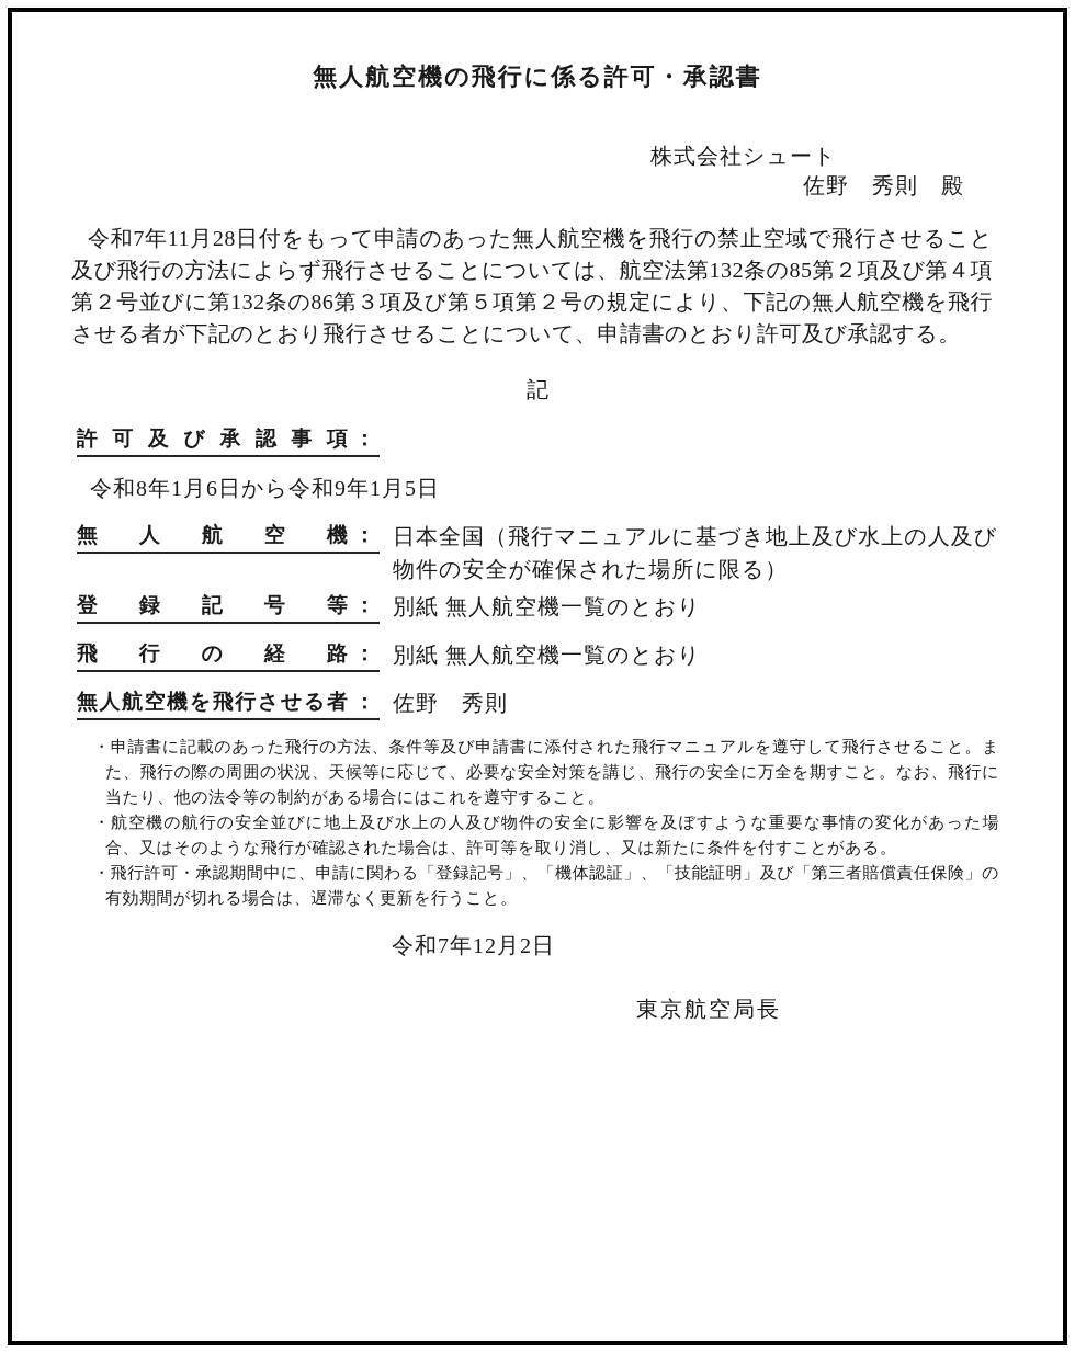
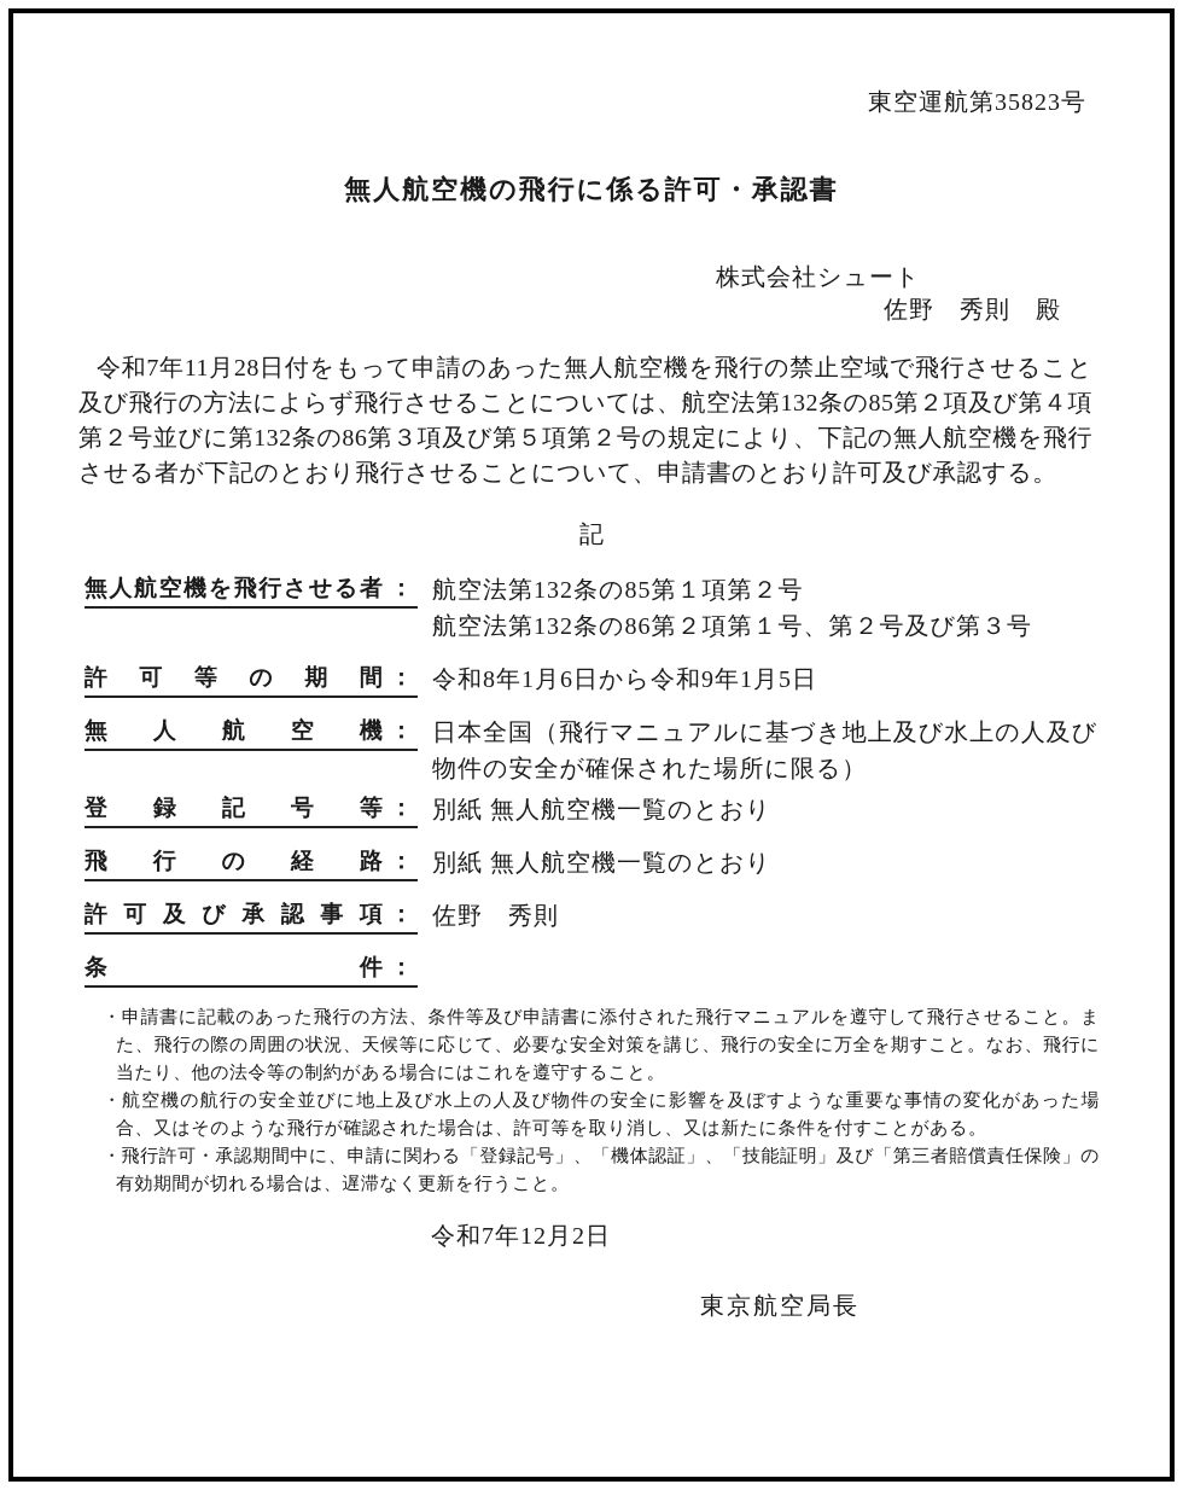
+ 東空運航第35823号
  無人航空機の飛行に係る許可・承認書
  株式会社シュート
  佐野 秀則 殿
  令和7年11月28日付をもって申請のあった無人航空機を飛行の禁止空域で飛行させること及び飛行の方法によらず飛行させることについては、航空法第132条の85第２項及び第４項第２号並びに第132条の86第３項及び第５項第２号の規定により、下記の無人航空機を飛行させる者が下記のとおり飛行させることについて、申請書のとおり許可及び承認する。
  記
- 許可及び承認事項 ：
+ 無人航空機を飛行させる者 ：
+ 航空法第132条の85第１項第２号
+ 航空法第132条の86第２項第１号、第２号及び第３号
+ 許可等の期間 ：
  令和8年1月6日から令和9年1月5日
  無人航空機 ：
  日本全国（飛行マニュアルに基づき地上及び水上の人及び物件の安全が確保された場所に限る）
  登録記号等 ：
  別紙 無人航空機一覧のとおり
  飛行の経路 ：
  別紙 無人航空機一覧のとおり
- 無人航空機を飛行させる者 ：
+ 許可及び承認事項 ：
  佐野 秀則
+ 条件 ：
  ・申請書に記載のあった飛行の方法、条件等及び申請書に添付された飛行マニュアルを遵守して飛行させること。また、飛行の際の周囲の状況、天候等に応じて、必要な安全対策を講じ、飛行の安全に万全を期すこと。なお、飛行に当たり、他の法令等の制約がある場合にはこれを遵守すること。
  ・航空機の航行の安全並びに地上及び水上の人及び物件の安全に影響を及ぼすような重要な事情の変化があった場合、又はそのような飛行が確認された場合は、許可等を取り消し、又は新たに条件を付すことがある。
  ・飛行許可・承認期間中に、申請に関わる「登録記号」、「機体認証」、「技能証明」及び「第三者賠償責任保険」の有効期間が切れる場合は、遅滞なく更新を行うこと。
  令和7年12月2日
  東京航空局長
